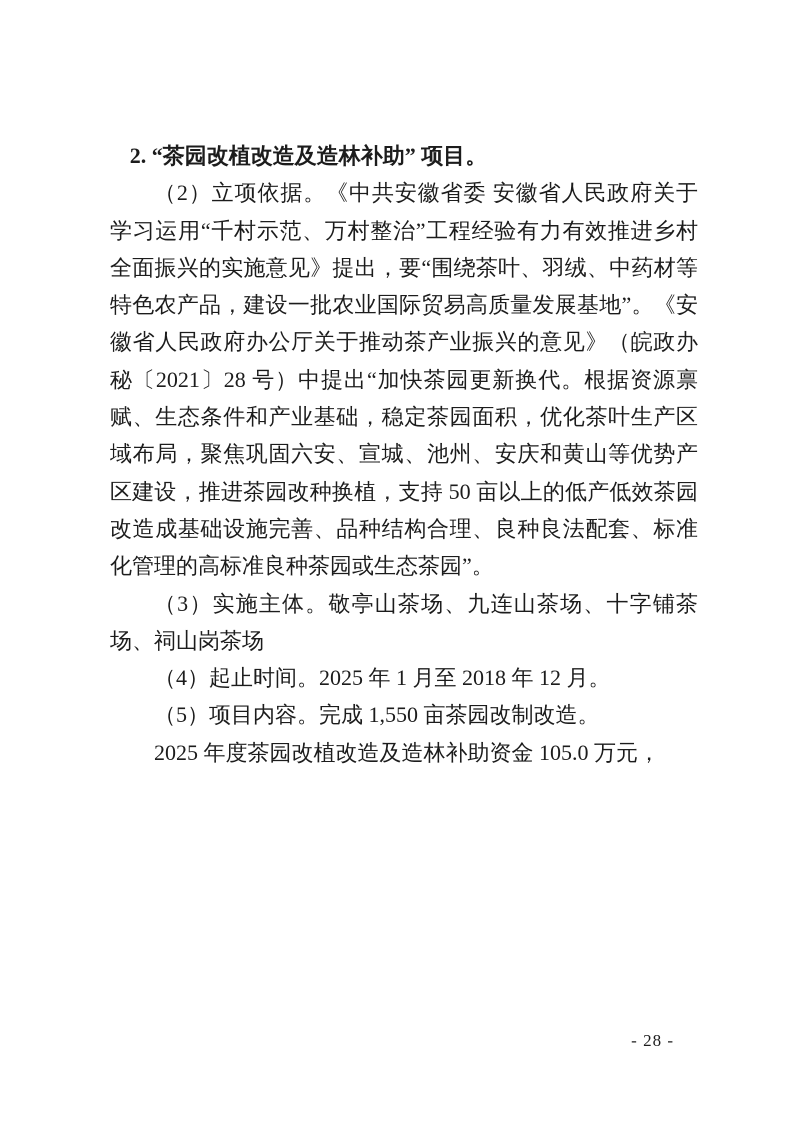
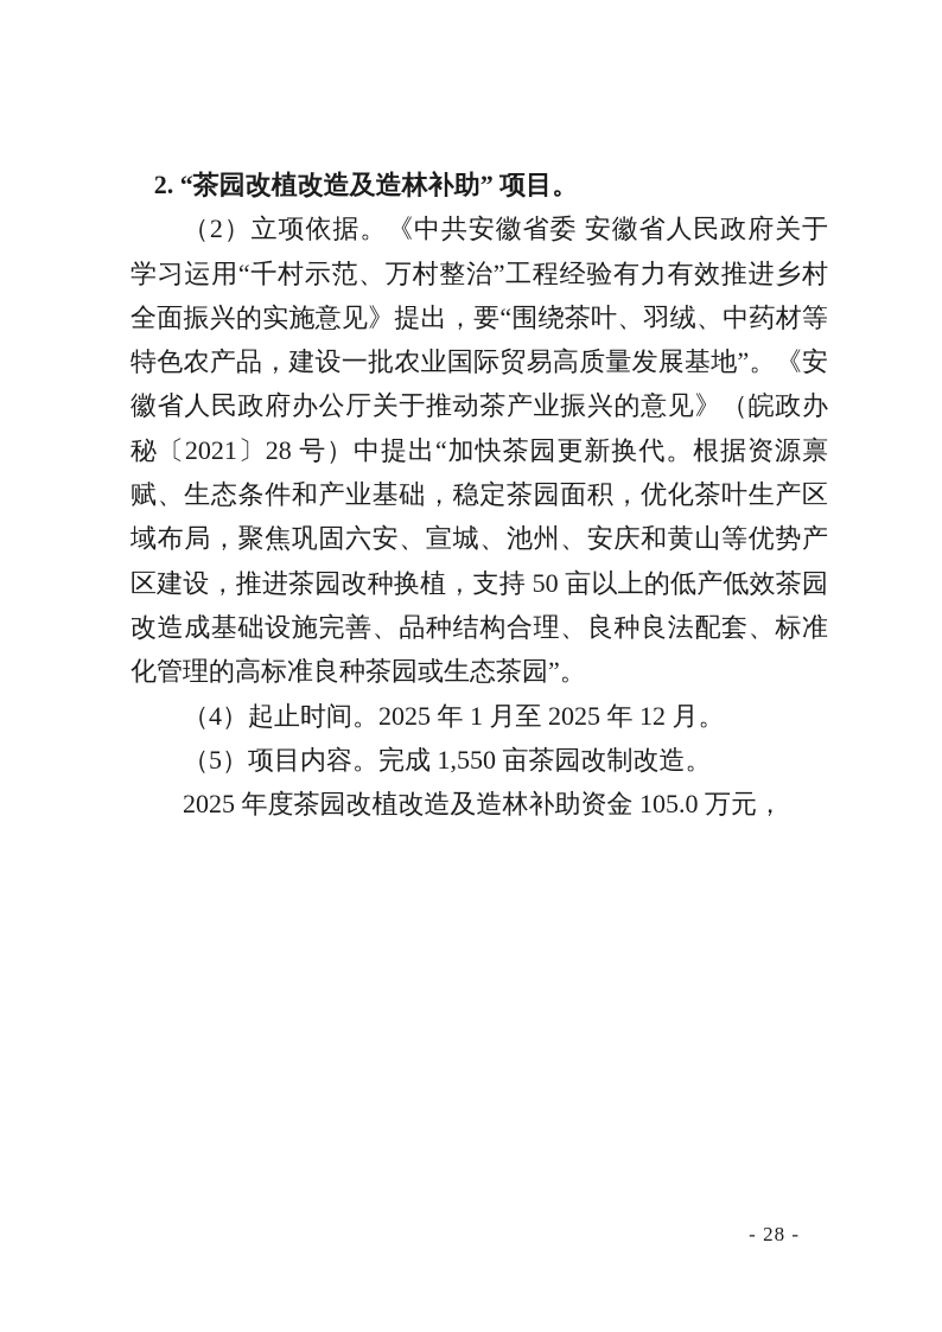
  2. “茶园改植改造及造林补助” 项目。
  （2）立项依据。《中共安徽省委 安徽省人民政府关于学习运用“千村示范、万村整治”工程经验有力有效推进乡村全面振兴的实施意见》提出，要“围绕茶叶、羽绒、中药材等特色农产品，建设一批农业国际贸易高质量发展基地”。《安徽省人民政府办公厅关于推动茶产业振兴的意见》（皖政办秘〔2021〕28 号）中提出“加快茶园更新换代。根据资源禀赋、生态条件和产业基础，稳定茶园面积，优化茶叶生产区域布局，聚焦巩固六安、宣城、池州、安庆和黄山等优势产区建设，推进茶园改种换植，支持 50 亩以上的低产低效茶园改造成基础设施完善、品种结构合理、良种良法配套、标准化管理的高标准良种茶园或生态茶园”。
- （3）实施主体。敬亭山茶场、九连山茶场、十字铺茶场、祠山岗茶场
- （4）起止时间。2025 年 1 月至 2018 年 12 月。
+ （4）起止时间。2025 年 1 月至 2025 年 12 月。
  （5）项目内容。完成 1,550 亩茶园改制改造。
  2025 年度茶园改植改造及造林补助资金 105.0 万元，
  - 28 -
